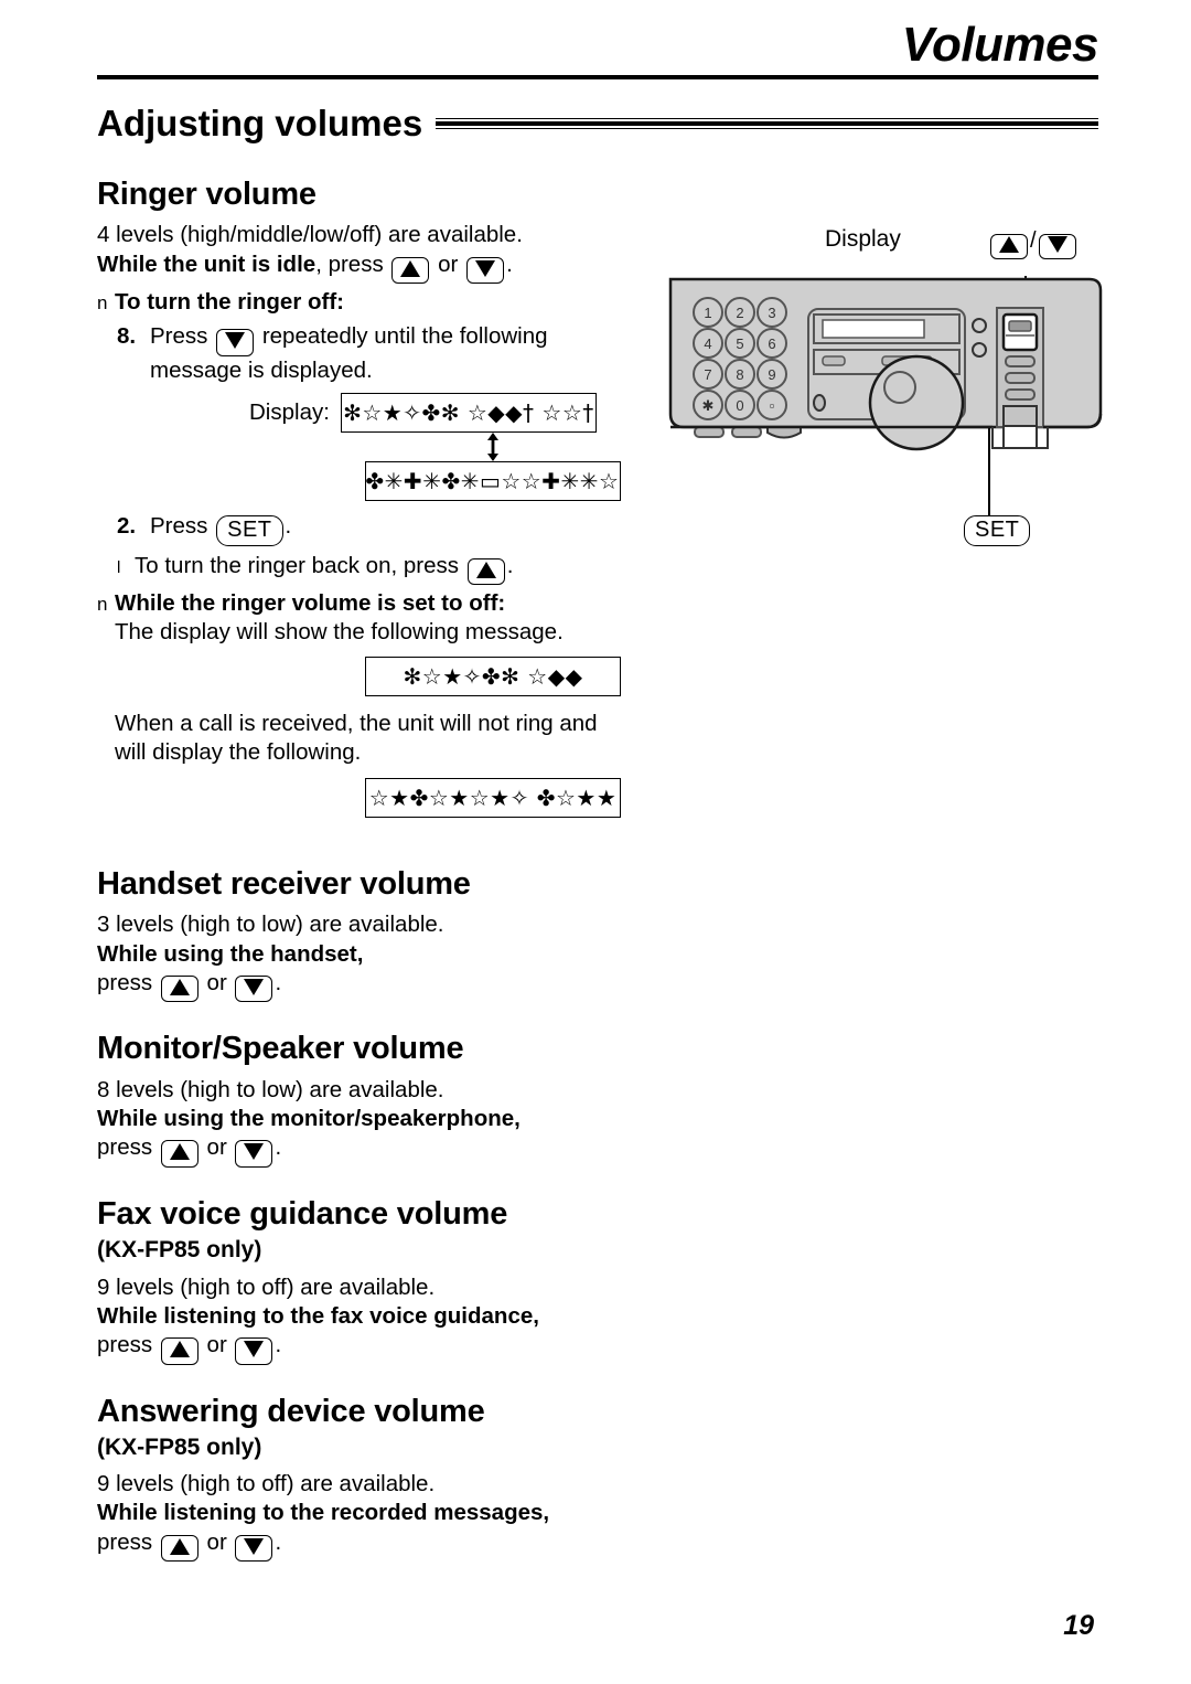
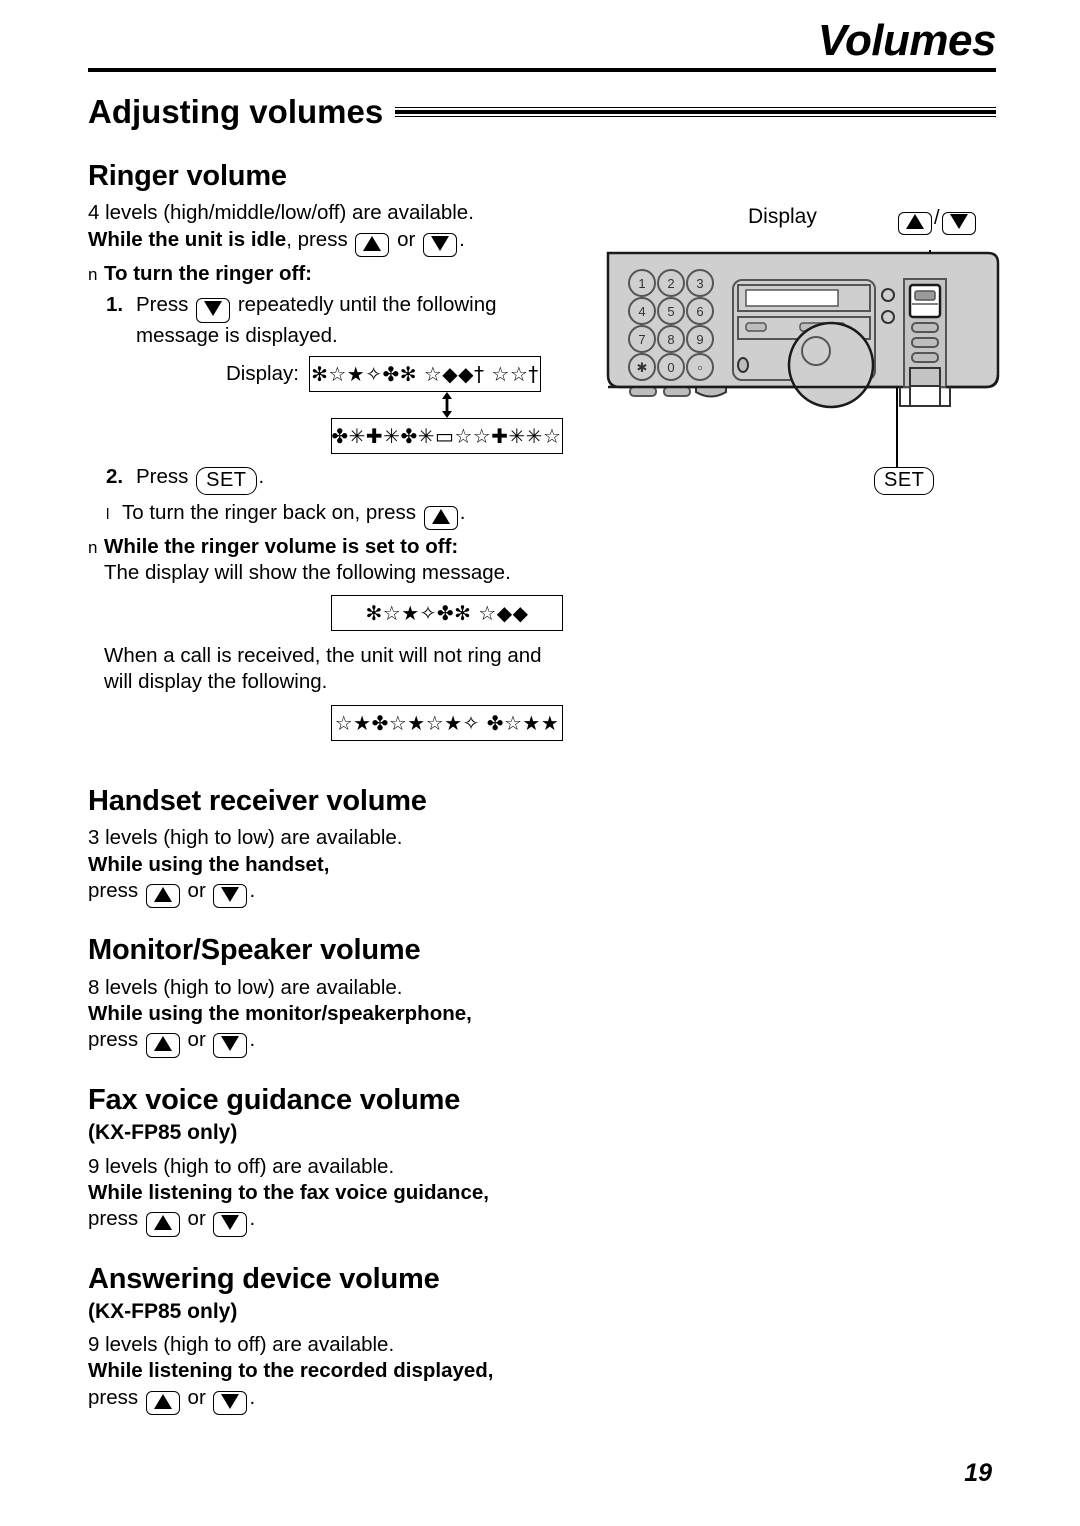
  Volumes
  Adjusting volumes
  Ringer volume
  4 levels (high/middle/low/off) are available.
  While the unit is idle, press or .
  n
  To turn the ringer off:
- 8.
+ 1.
  Press repeatedly until the following
  message is displayed.
  Display:
  ✻☆★✧✤✻ ☆◆◆† ☆☆†
  ✤✳✚✳✤✳▭☆☆✚✳✳☆
  2.
  Press SET .
  l
  To turn the ringer back on, press .
  n
  While the ringer volume is set to off:
  The display will show the following message.
  ✻☆★✧✤✻ ☆◆◆
  When a call is received, the unit will not ring and
  will display the following.
  ☆★✤☆★☆★✧ ✤☆★★
  Handset receiver volume
  3 levels (high to low) are available.
  While using the handset,
  press or .
  Monitor/Speaker volume
  8 levels (high to low) are available.
  While using the monitor/speakerphone,
  press or .
  Fax voice guidance volume
  (KX-FP85 only)
  9 levels (high to off) are available.
  While listening to the fax voice guidance,
  press or .
  Answering device volume
  (KX-FP85 only)
  9 levels (high to off) are available.
- While listening to the recorded messages,
+ While listening to the recorded displayed,
  press or .
  1
  2
  3
  4
  5
  6
  7
  8
  9
  ✱
  0
  ▫
  Display
  /
  SET
  19
